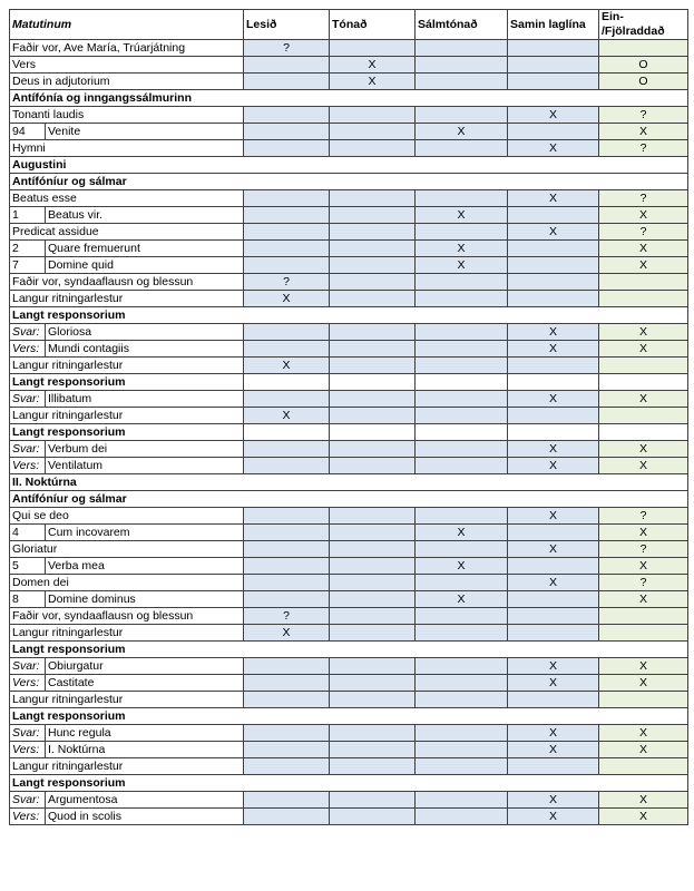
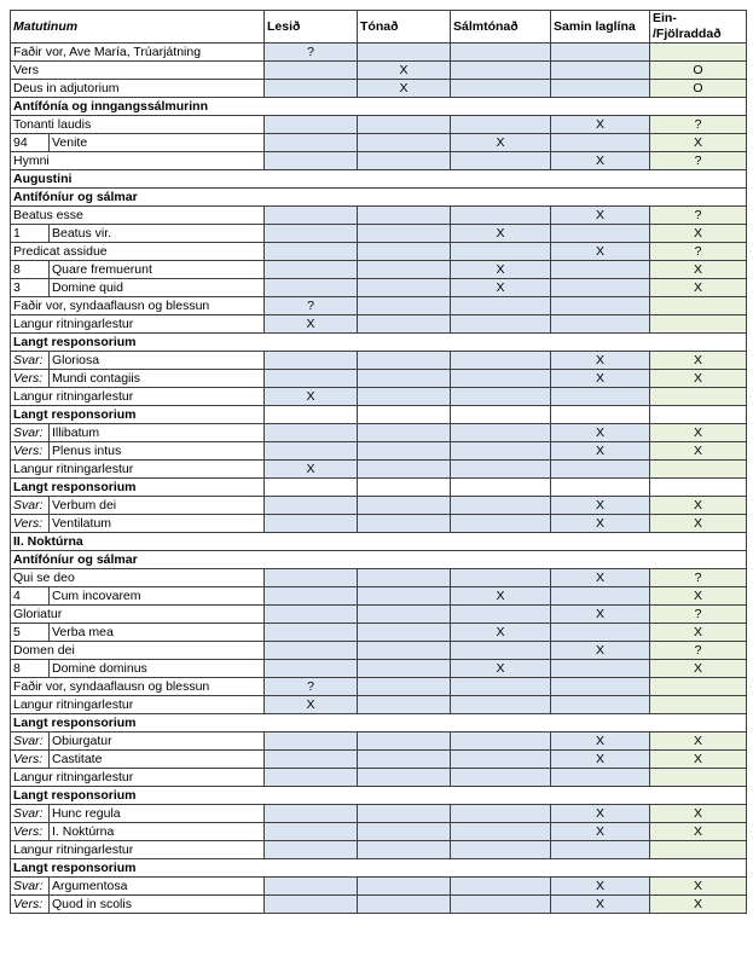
  Matutinum	Lesið	Tónað	Sálmtónað	Samin laglína	Ein- /Fjölraddað
  Faðir vor, Ave María, Trúarjátning	?
  Vers		X			O
  Deus in adjutorium		X			O
  Antífónía og inngangssálmurinn
  Tonanti laudis				X	?
  94	Venite			X		X
  Hymni				X	?
  Augustini
  Antífóníur og sálmar
  Beatus esse				X	?
  1	Beatus vir.			X		X
  Predicat assidue				X	?
- 2	Quare fremuerunt			X		X
+ 8	Quare fremuerunt			X		X
- 7	Domine quid			X		X
+ 3	Domine quid			X		X
  Faðir vor, syndaaflausn og blessun	?
  Langur ritningarlestur	X
  Langt responsorium
  Svar:	Gloriosa				X	X
  Vers:	Mundi contagiis				X	X
  Langur ritningarlestur	X
  Langt responsorium
  Svar:	Illibatum				X	X
+ Vers:	Plenus intus				X	X
  Langur ritningarlestur	X
  Langt responsorium
  Svar:	Verbum dei				X	X
  Vers:	Ventilatum				X	X
  II. Noktúrna
  Antífóníur og sálmar
  Qui se deo				X	?
  4	Cum incovarem			X		X
  Gloriatur				X	?
  5	Verba mea			X		X
  Domen dei				X	?
  8	Domine dominus			X		X
  Faðir vor, syndaaflausn og blessun	?
  Langur ritningarlestur	X
  Langt responsorium
  Svar:	Obiurgatur				X	X
  Vers:	Castitate				X	X
  Langur ritningarlestur
  Langt responsorium
  Svar:	Hunc regula				X	X
  Vers:	I. Noktúrna				X	X
  Langur ritningarlestur
  Langt responsorium
  Svar:	Argumentosa				X	X
  Vers:	Quod in scolis				X	X
